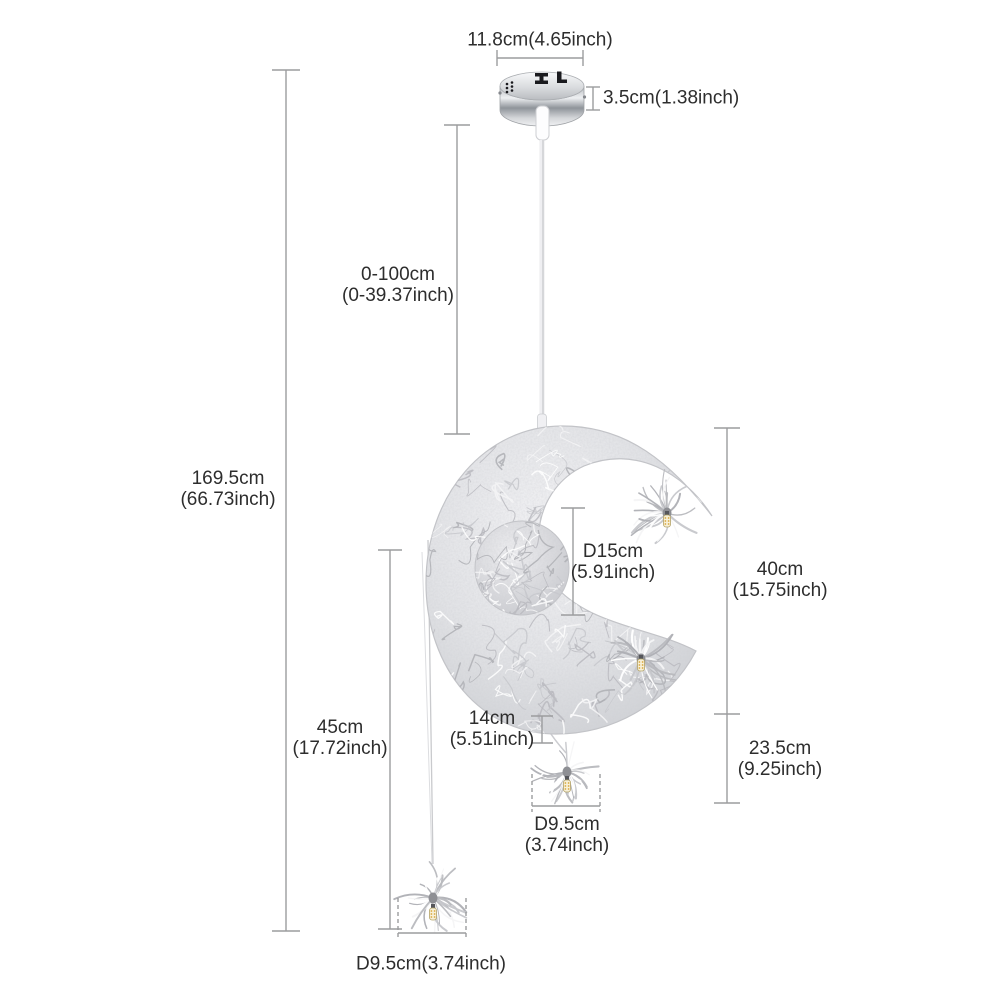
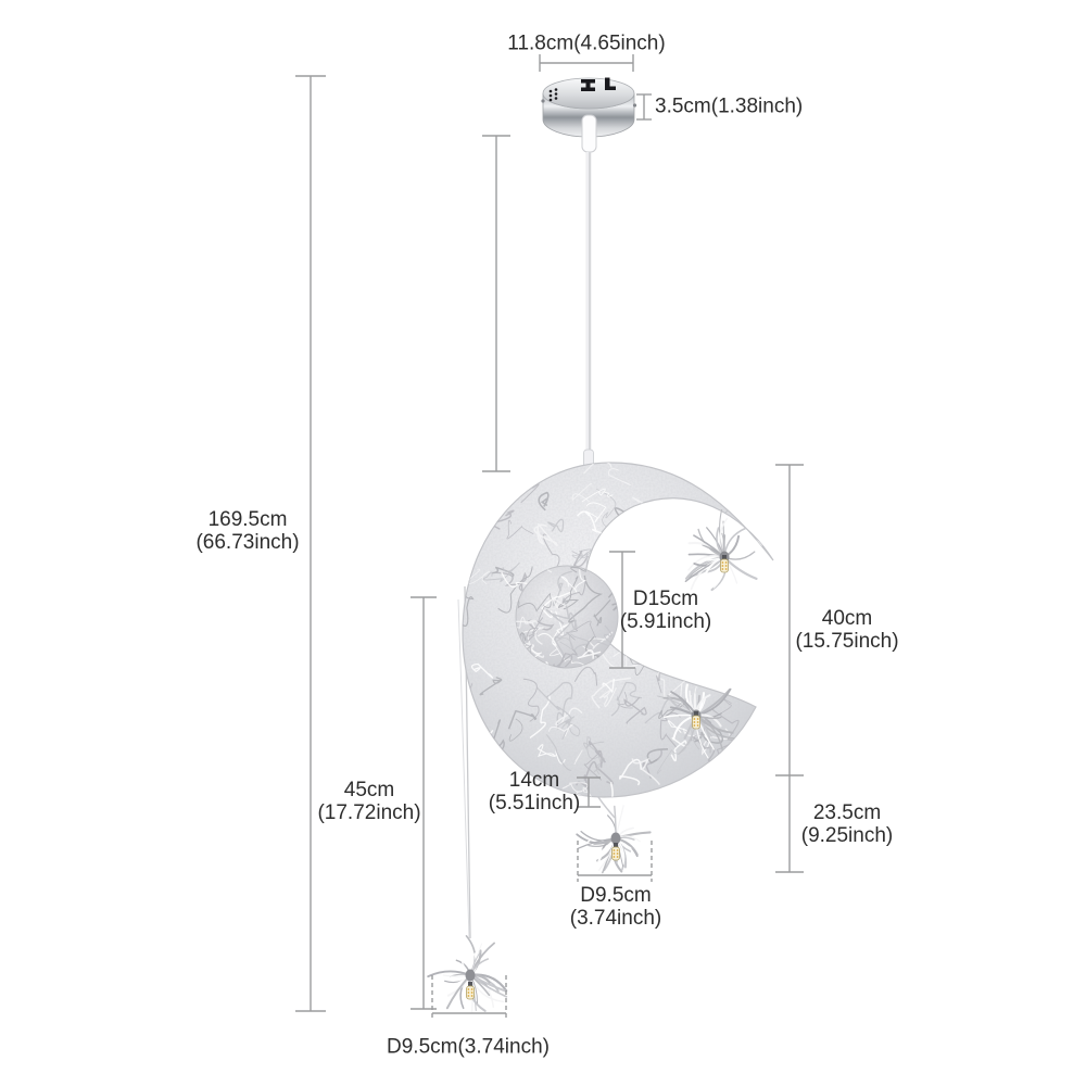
  11.8cm(4.65inch)
  3.5cm(1.38inch)
- 0-100cm
- (0-39.37inch)
  169.5cm
  (66.73inch)
  D15cm
  (5.91inch)
  40cm
  (15.75inch)
  23.5cm
  (9.25inch)
  45cm
  (17.72inch)
  14cm
  (5.51inch)
  D9.5cm
  (3.74inch)
  D9.5cm(3.74inch)
